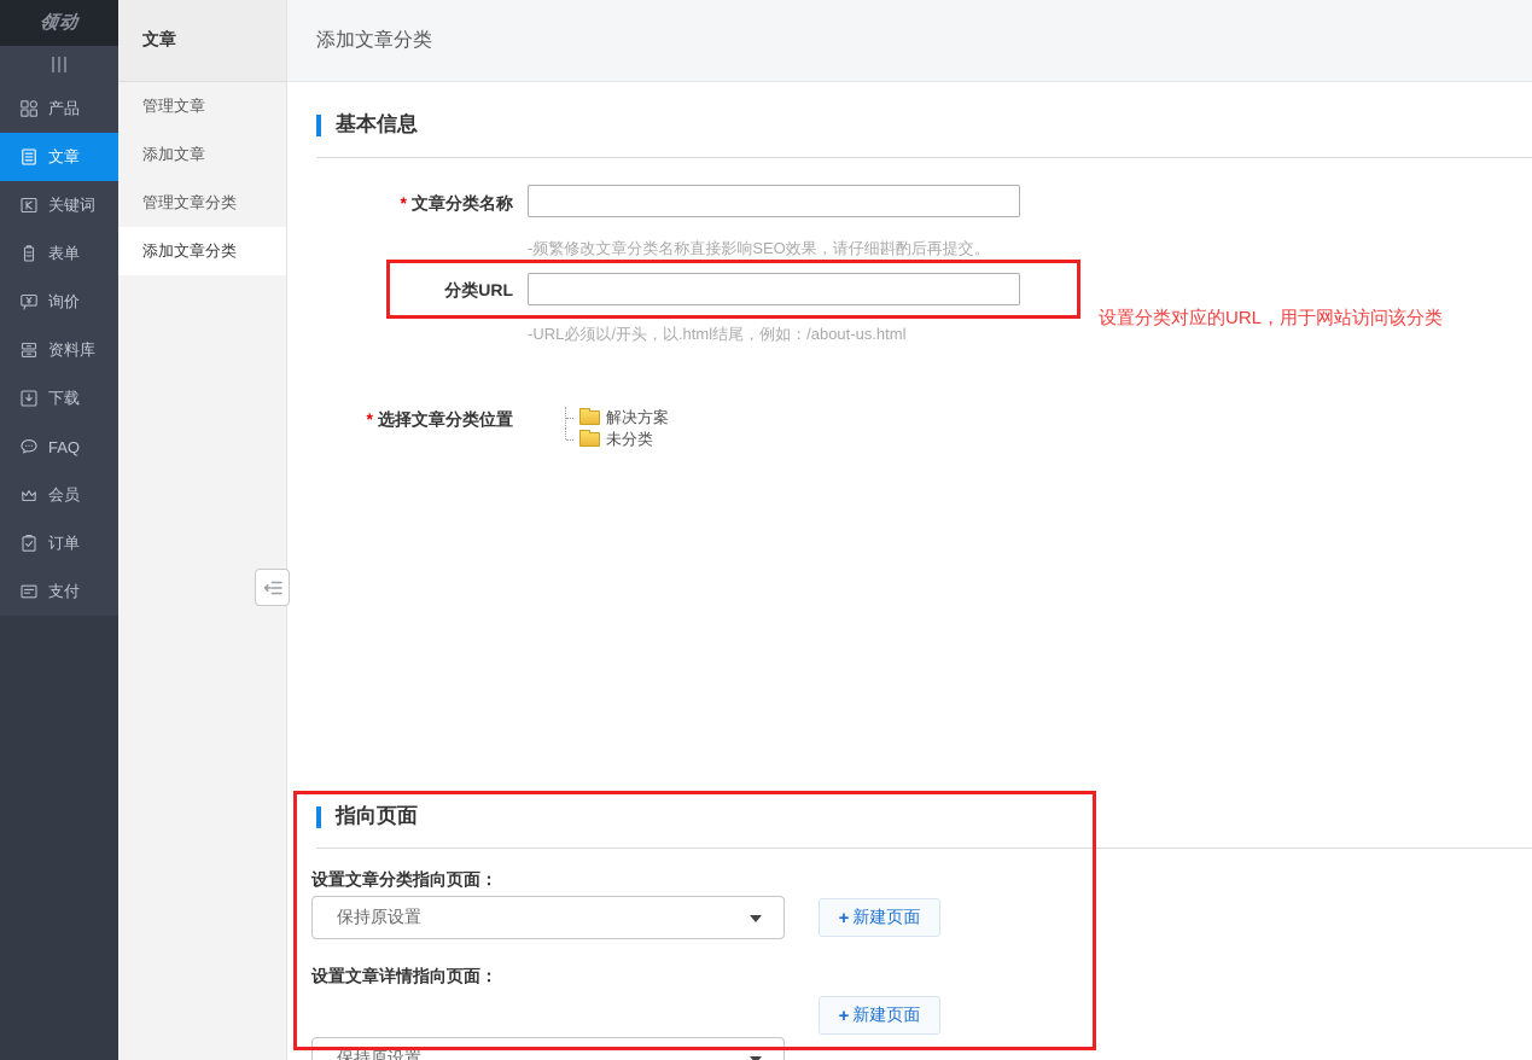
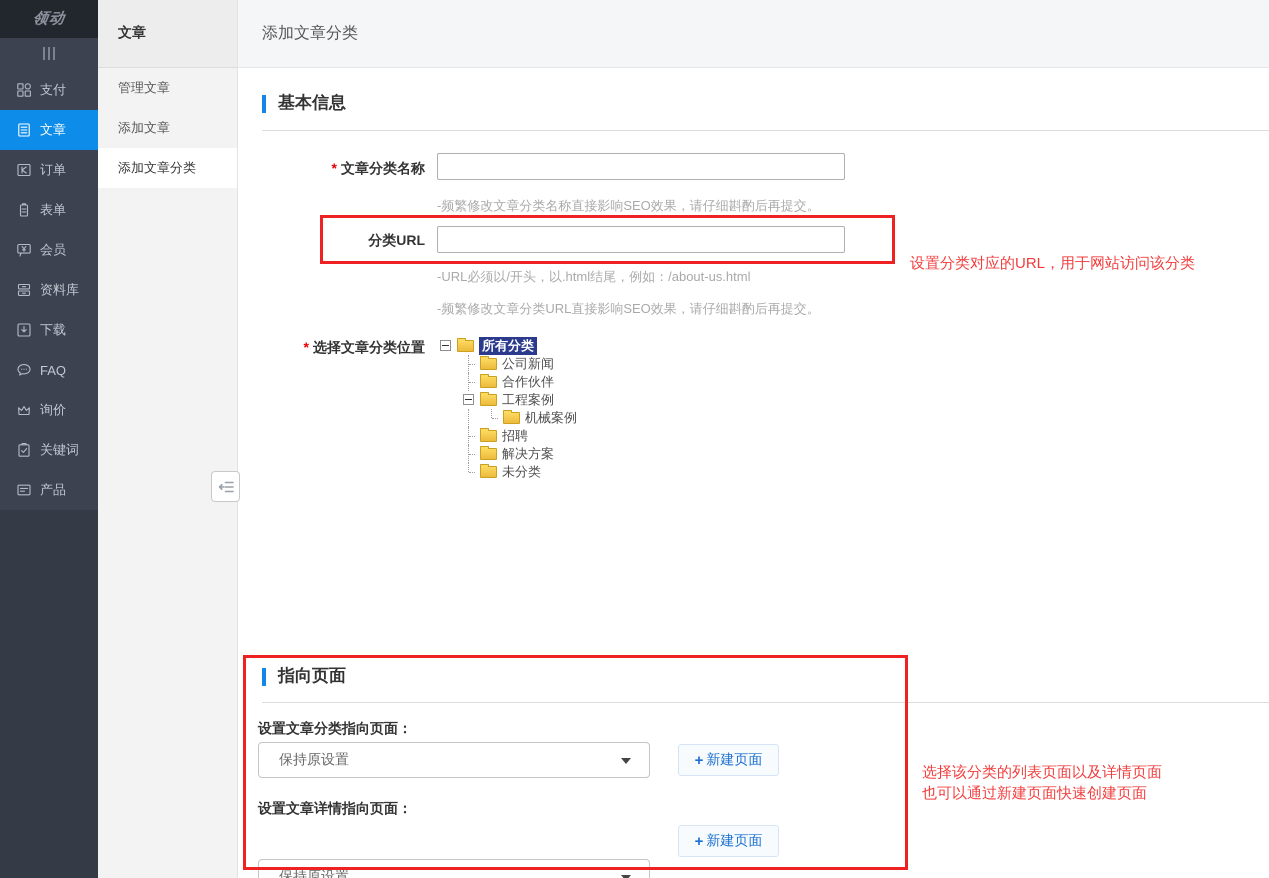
- 产品
+ 支付
  文章
- 关键词
+ 订单
  表单
- 询价
+ 会员
  资料库
  下载
  FAQ
- 会员
+ 询价
- 订单
+ 关键词
- 支付
+ 产品
  文章
  管理文章
  添加文章
- 管理文章分类
  添加文章分类
  添加文章分类
  基本信息
  * 文章分类名称
  -频繁修改文章分类名称直接影响SEO效果，请仔细斟酌后再提交。
  分类URL
  -URL必须以/开头，以.html结尾，例如：/about-us.html
+ -频繁修改文章分类URL直接影响SEO效果，请仔细斟酌后再提交。
  设置分类对应的URL，用于网站访问该分类
  * 选择文章分类位置
+ 所有分类
+ 公司新闻
+ 合作伙伴
+ 工程案例
+ 机械案例
+ 招聘
  解决方案
  未分类
  指向页面
  设置文章分类指向页面：
  保持原设置
  +
  新建页面
  设置文章详情指向页面：
  保持原设置
  +
  新建页面
+ 选择该分类的列表页面以及详情页面
+ 也可以通过新建页面快速创建页面
